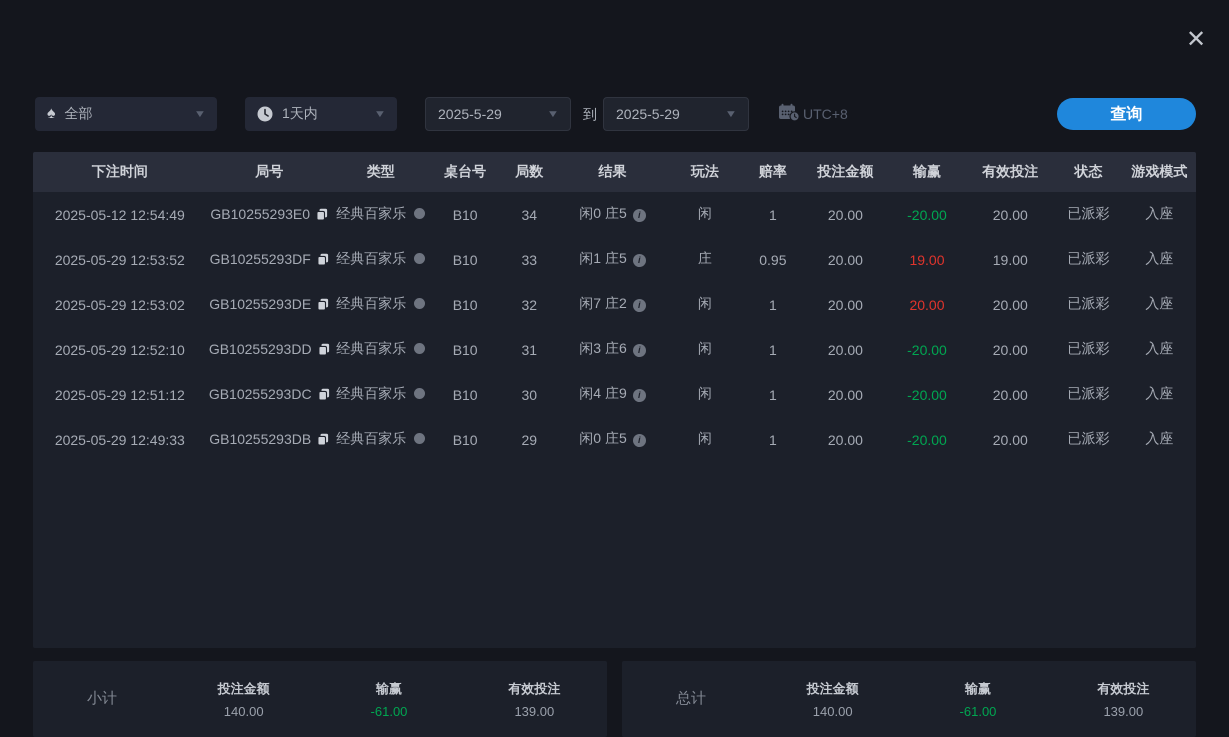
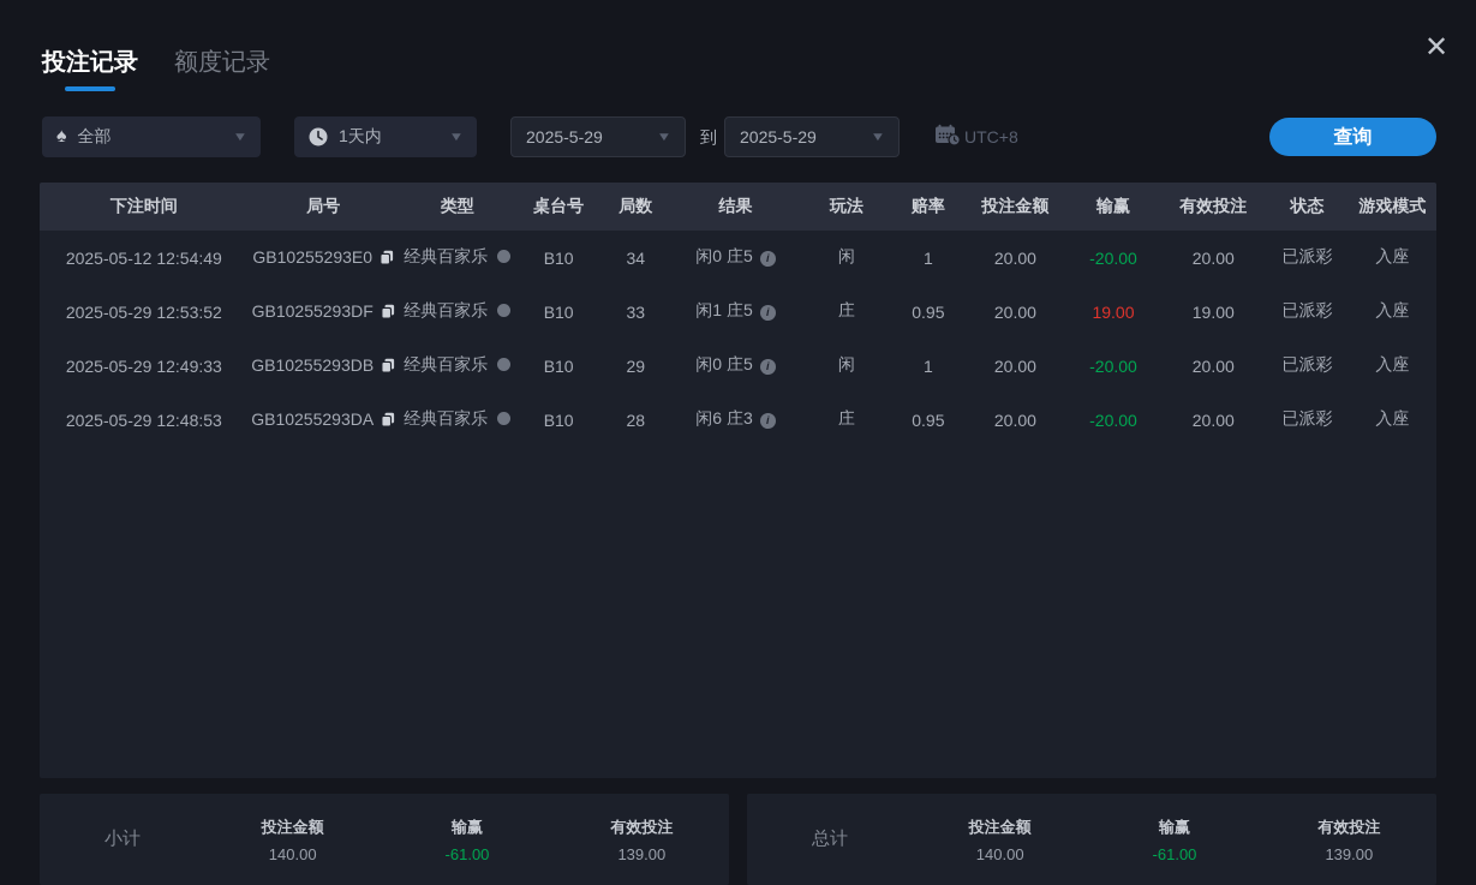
  ✕
+ 投注记录
+ 额度记录
  ♠
  全部
  ▼
  1天内
  ▼
  2025-5-29
  ▼
  到
  2025-5-29
  ▼
  UTC+8
  查询
  下注时间	局号	类型	桌台号	局数	结果	玩法	赔率	投注金额	输赢	有效投注	状态	游戏模式
  2025-05-12 12:54:49	GB10255293E0	经典百家乐	B10	34	闲0 庄5 i	闲	1	20.00	-20.00	20.00	已派彩	入座
  2025-05-29 12:53:52	GB10255293DF	经典百家乐	B10	33	闲1 庄5 i	庄	0.95	20.00	19.00	19.00	已派彩	入座
- 2025-05-29 12:53:02	GB10255293DE	经典百家乐	B10	32	闲7 庄2 i	闲	1	20.00	20.00	20.00	已派彩	入座
- 2025-05-29 12:52:10	GB10255293DD	经典百家乐	B10	31	闲3 庄6 i	闲	1	20.00	-20.00	20.00	已派彩	入座
- 2025-05-29 12:51:12	GB10255293DC	经典百家乐	B10	30	闲4 庄9 i	闲	1	20.00	-20.00	20.00	已派彩	入座
  2025-05-29 12:49:33	GB10255293DB	经典百家乐	B10	29	闲0 庄5 i	闲	1	20.00	-20.00	20.00	已派彩	入座
+ 2025-05-29 12:48:53	GB10255293DA	经典百家乐	B10	28	闲6 庄3 i	庄	0.95	20.00	-20.00	20.00	已派彩	入座
  小计
  投注金额
  140.00
  输赢
  -61.00
  有效投注
  139.00
  总计
  投注金额
  140.00
  输赢
  -61.00
  有效投注
  139.00
